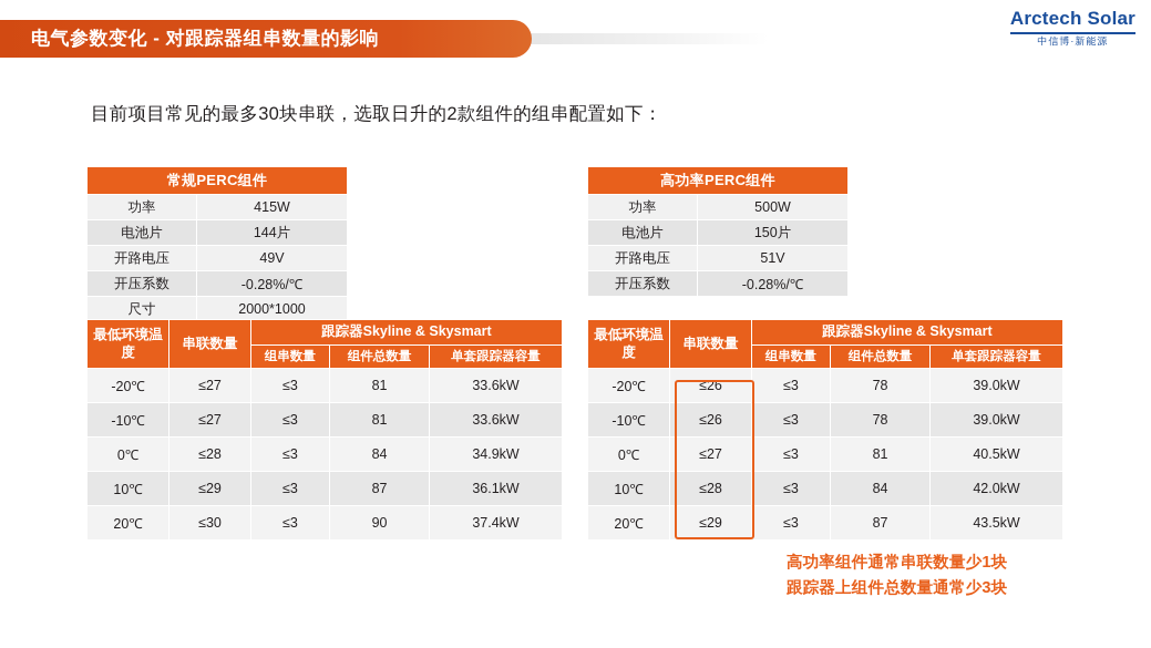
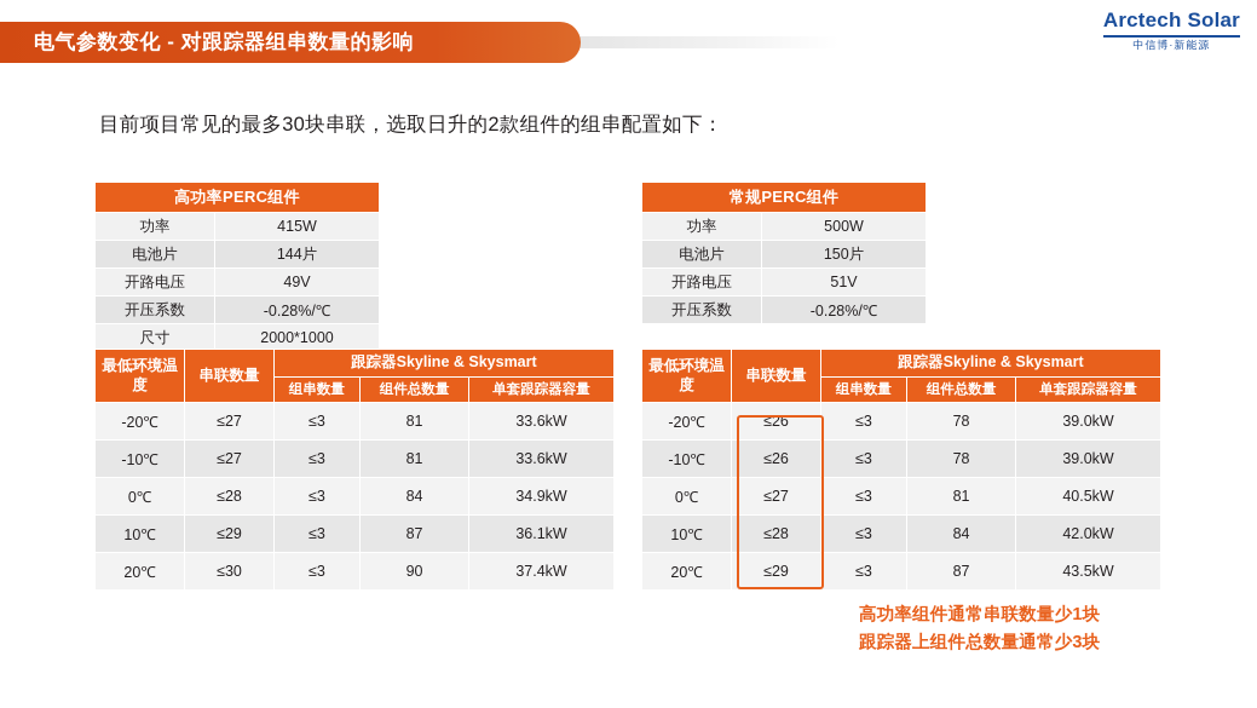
  电气参数变化 - 对跟踪器组串数量的影响
  Arctech Solar
  中信博·新能源
  目前项目常见的最多30块串联，选取日升的2款组件的组串配置如下：
- 常规PERC组件
+ 高功率PERC组件
  功率	415W
  电池片	144片
  开路电压	49V
  开压系数	-0.28%/℃
  尺寸	2000*1000
- 高功率PERC组件
+ 常规PERC组件
  功率	500W
  电池片	150片
  开路电压	51V
  开压系数	-0.28%/℃
  最低环境温度	串联数量	跟踪器Skyline & Skysmart
  组串数量	组件总数量	单套跟踪器容量
  -20℃	≤27	≤3	81	33.6kW
  -10℃	≤27	≤3	81	33.6kW
  0℃	≤28	≤3	84	34.9kW
  10℃	≤29	≤3	87	36.1kW
  20℃	≤30	≤3	90	37.4kW
  最低环境温度	串联数量	跟踪器Skyline & Skysmart
  组串数量	组件总数量	单套跟踪器容量
  -20℃	≤26	≤3	78	39.0kW
  -10℃	≤26	≤3	78	39.0kW
  0℃	≤27	≤3	81	40.5kW
  10℃	≤28	≤3	84	42.0kW
  20℃	≤29	≤3	87	43.5kW
  高功率组件通常串联数量少1块
  跟踪器上组件总数量通常少3块
